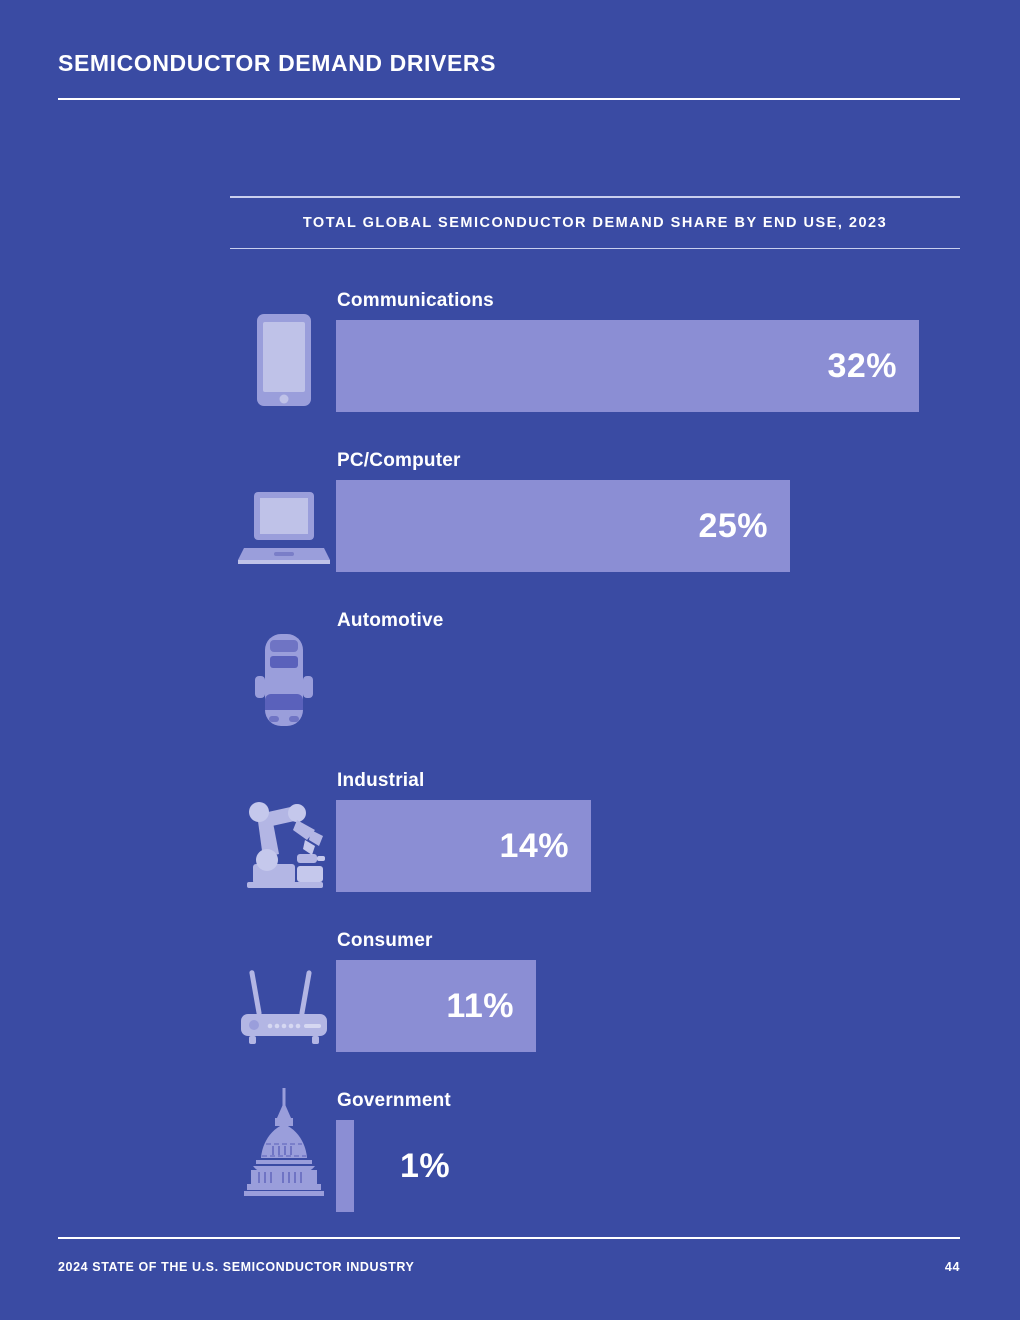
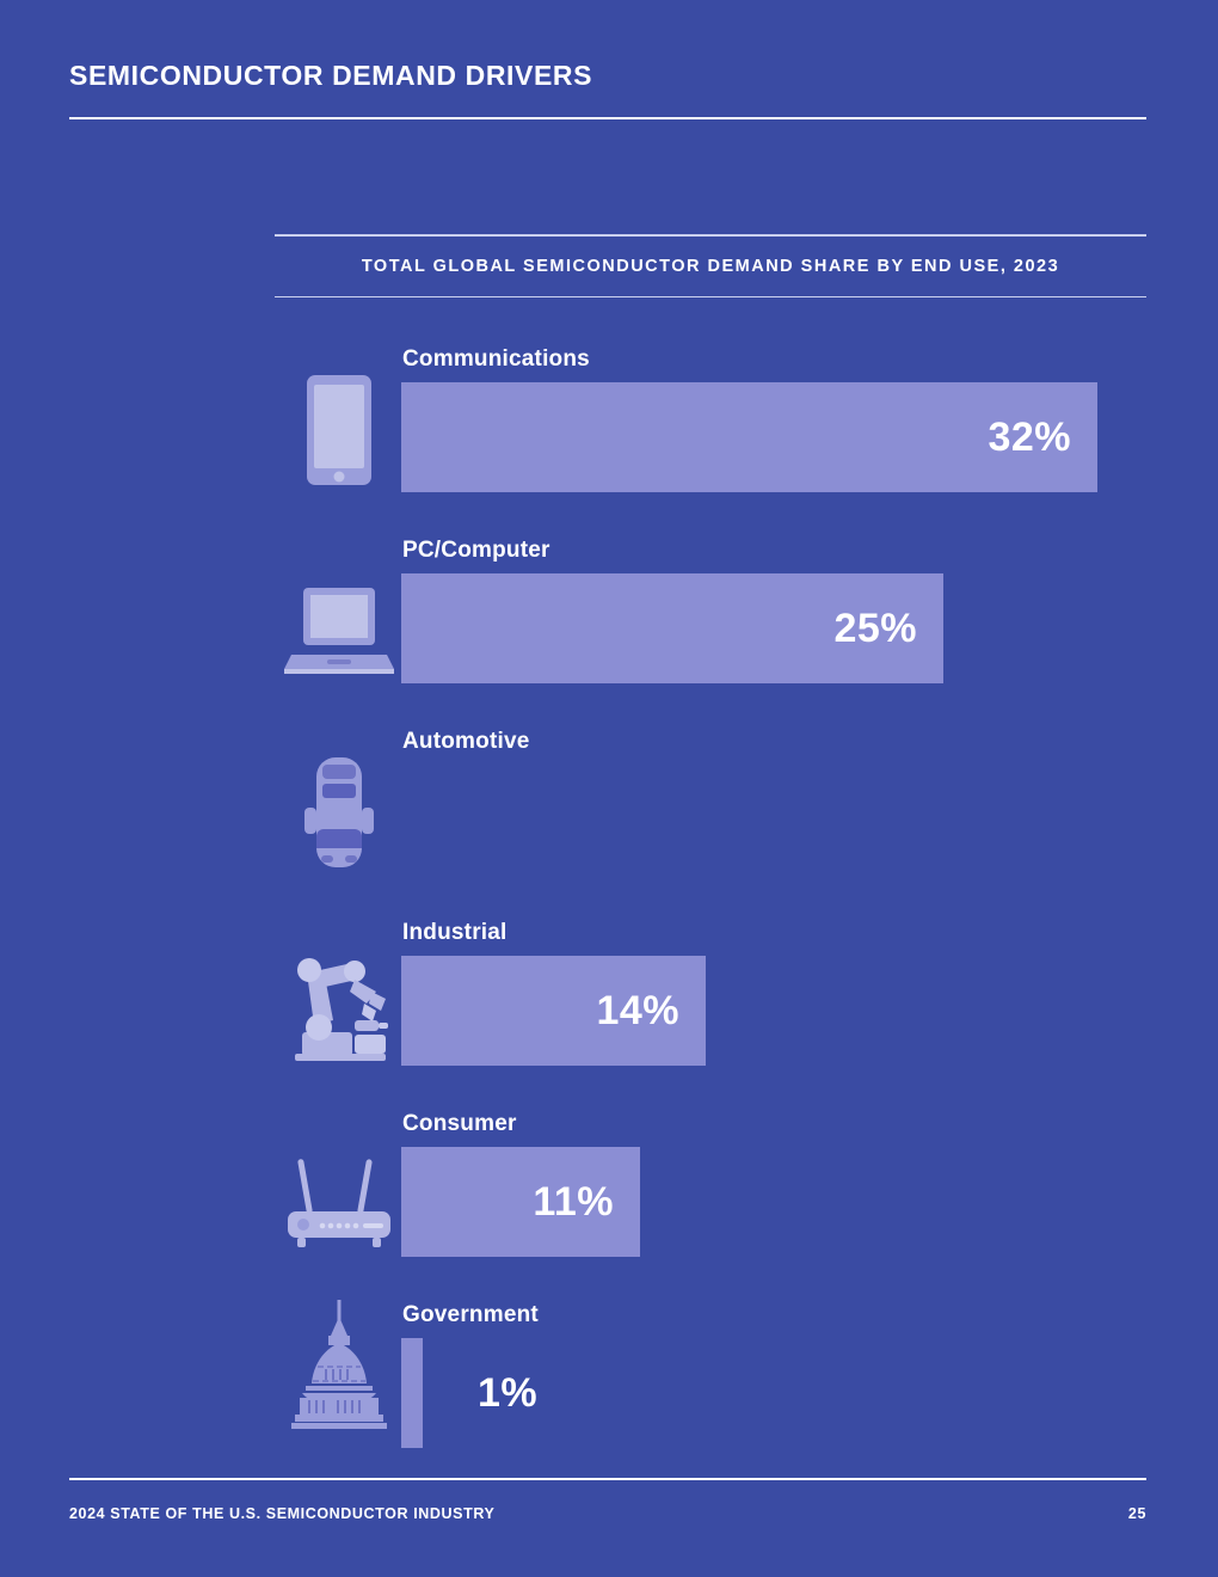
  SEMICONDUCTOR DEMAND DRIVERS
  TOTAL GLOBAL SEMICONDUCTOR DEMAND SHARE BY END USE, 2023
  Communications
  32%
  PC/Computer
  25%
  Automotive
  Industrial
  14%
  Consumer
  11%
  Government
  1%
  2024 STATE OF THE U.S. SEMICONDUCTOR INDUSTRY
- 44
+ 25
